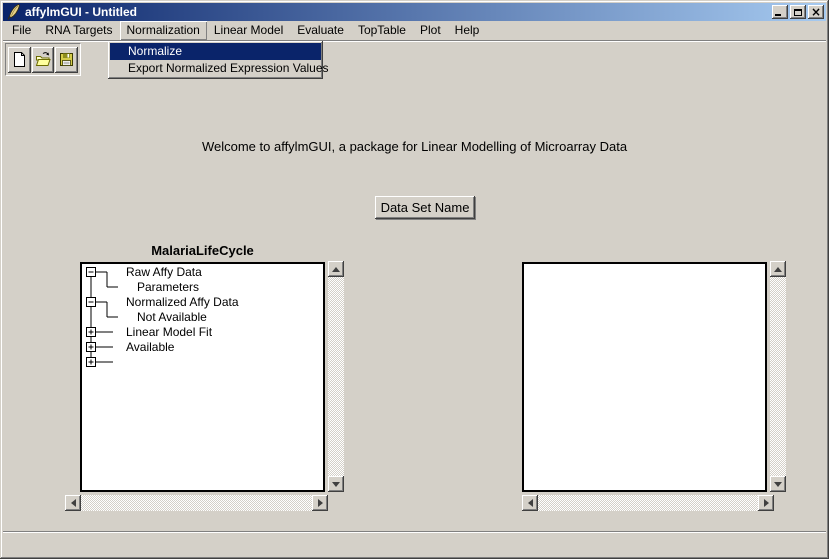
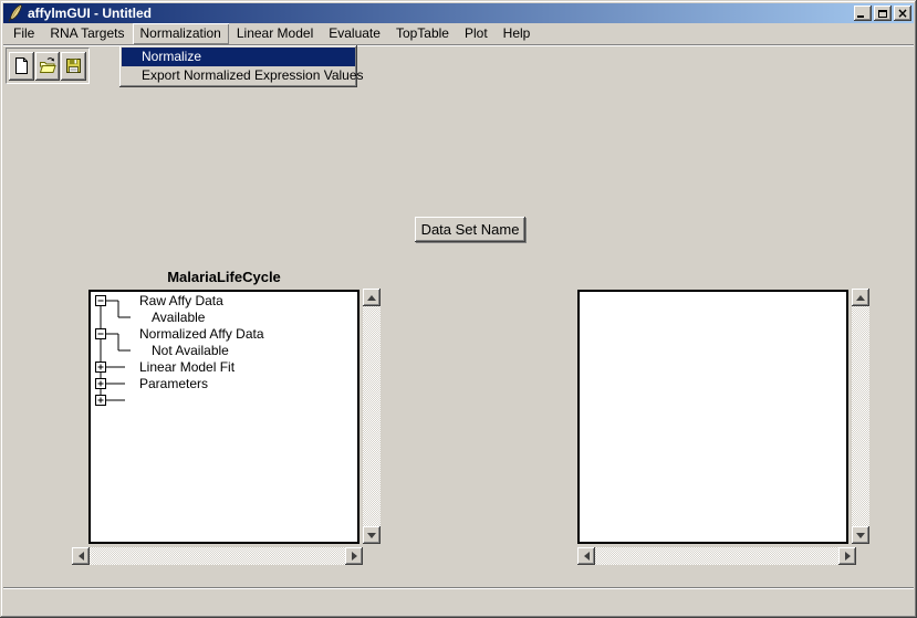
  affylmGUI - Untitled
  ×
  File
  RNA Targets
  Normalization
  Linear Model
  Evaluate
  TopTable
  Plot
  Help
  Normalize
  Export Normalized Expression Values
- Welcome to affylmGUI, a package for Linear Modelling of Microarray Data
  Data Set Name
  MalariaLifeCycle
  Raw Affy Data
- Parameters
+ Available
  Normalized Affy Data
  Not Available
  Linear Model Fit
- Available
+ Parameters
